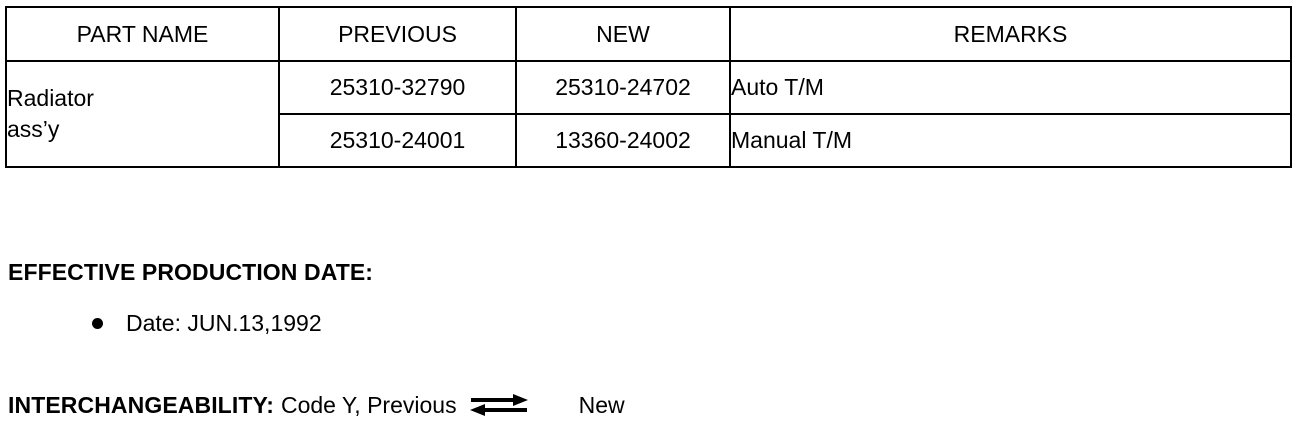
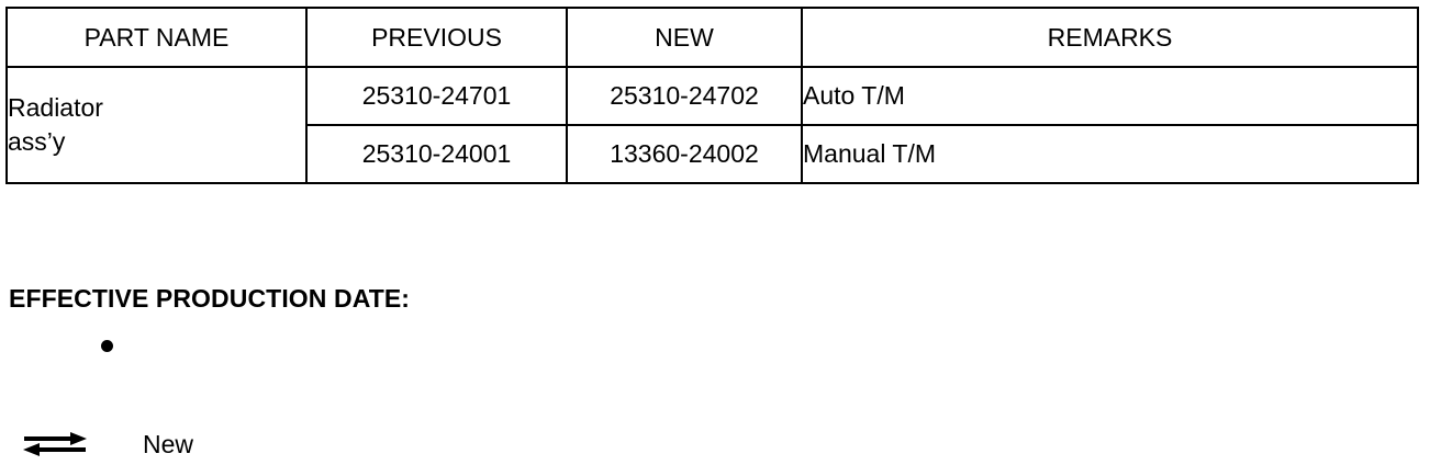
  PART NAME	PREVIOUS	NEW	REMARKS
- Radiator ass’y	25310-32790	25310-24702	Auto T/M
+ Radiator ass’y	25310-24701	25310-24702	Auto T/M
  25310-24001	13360-24002	Manual T/M
  EFFECTIVE PRODUCTION DATE:
- Date: JUN.13,1992
- INTERCHANGEABILITY:
- Code Y, Previous
  New
